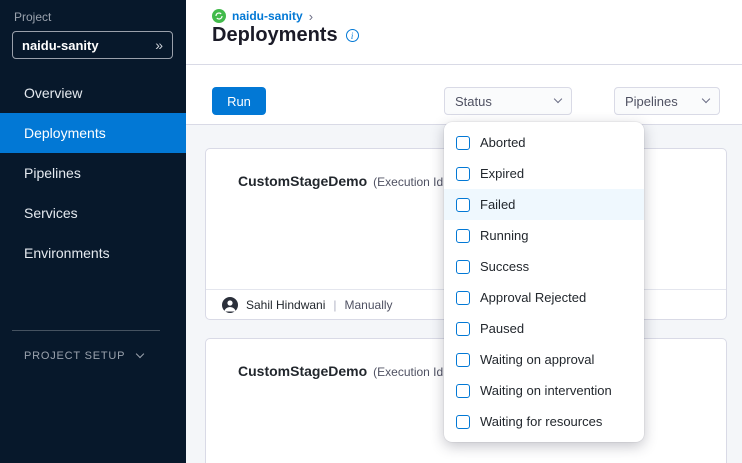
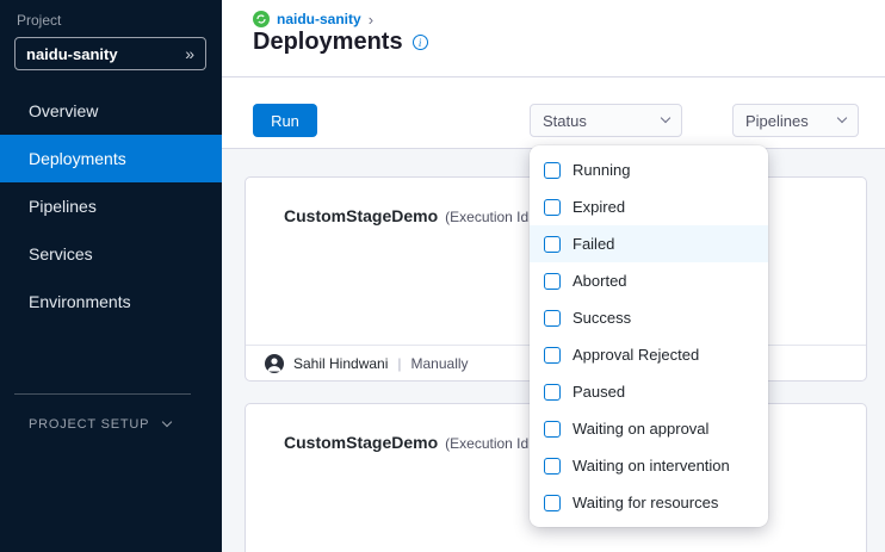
  Project
  naidu-sanity
  »
  Overview
  Deployments
  Pipelines
  Services
  Environments
  PROJECT SETUP
  naidu-sanity
  ›
  Deployments
  i
  Run
  Status
  Pipelines
  CustomStageDemo
  (Execution Id
  Sahil Hindwani
  |
  Manually
  CustomStageDemo
  (Execution Id
- Aborted
+ Running
  Expired
  Failed
- Running
+ Aborted
  Success
  Approval Rejected
  Paused
  Waiting on approval
  Waiting on intervention
  Waiting for resources
